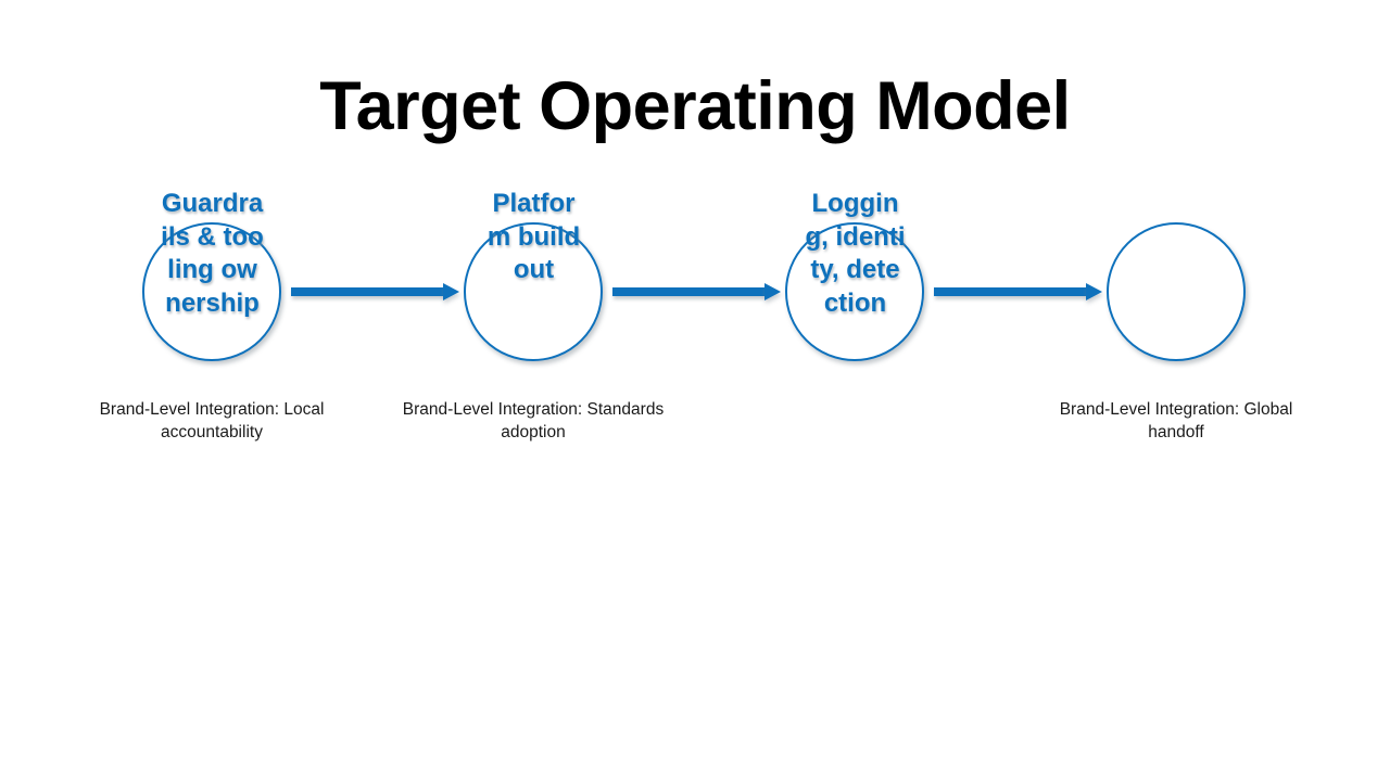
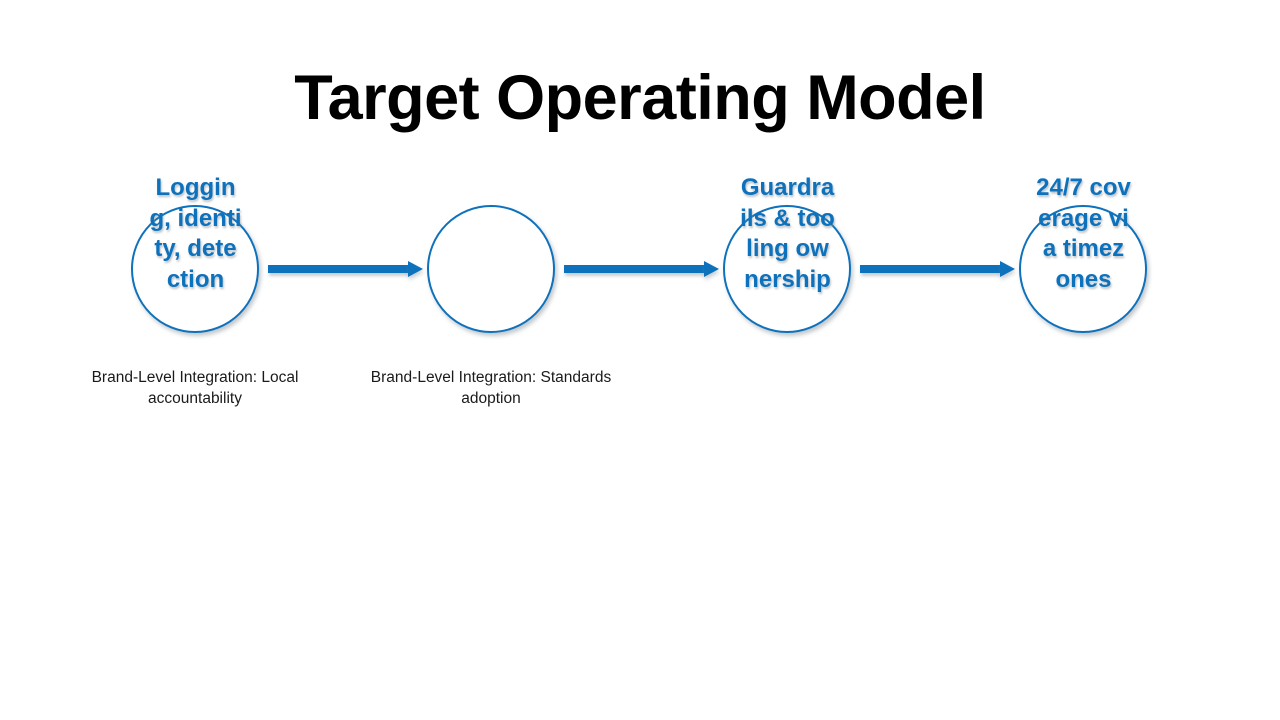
  Target Operating Model
- Guardrails & tooling ownership
+ Logging, identity, detection
- Platform buildout
- Logging, identity, detection
+ Guardrails & tooling ownership
+ 24/7 coverage via timezones
  Brand-Level Integration: Local accountability
  Brand-Level Integration: Standards adoption
- Brand-Level Integration: Global handoff
